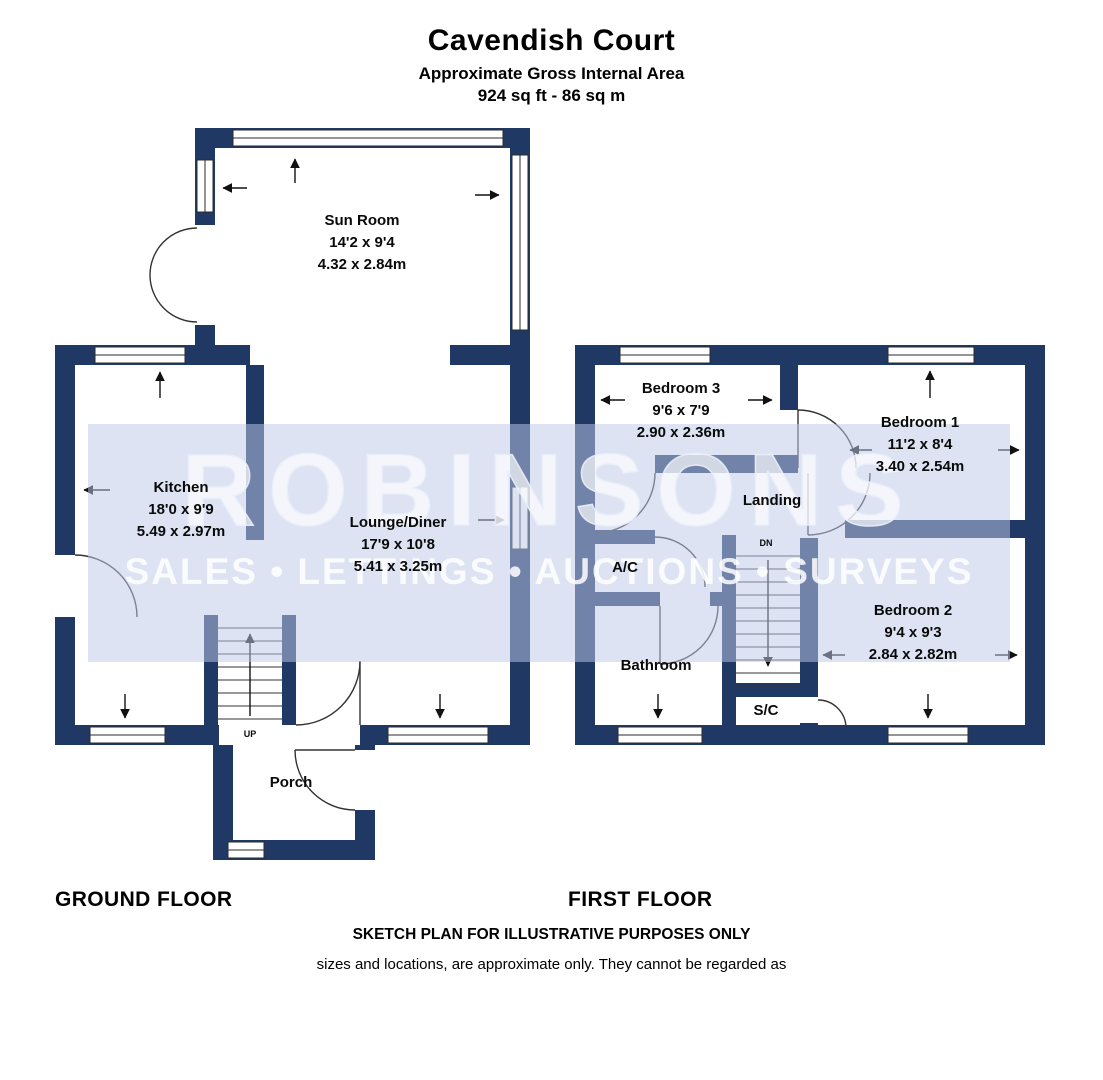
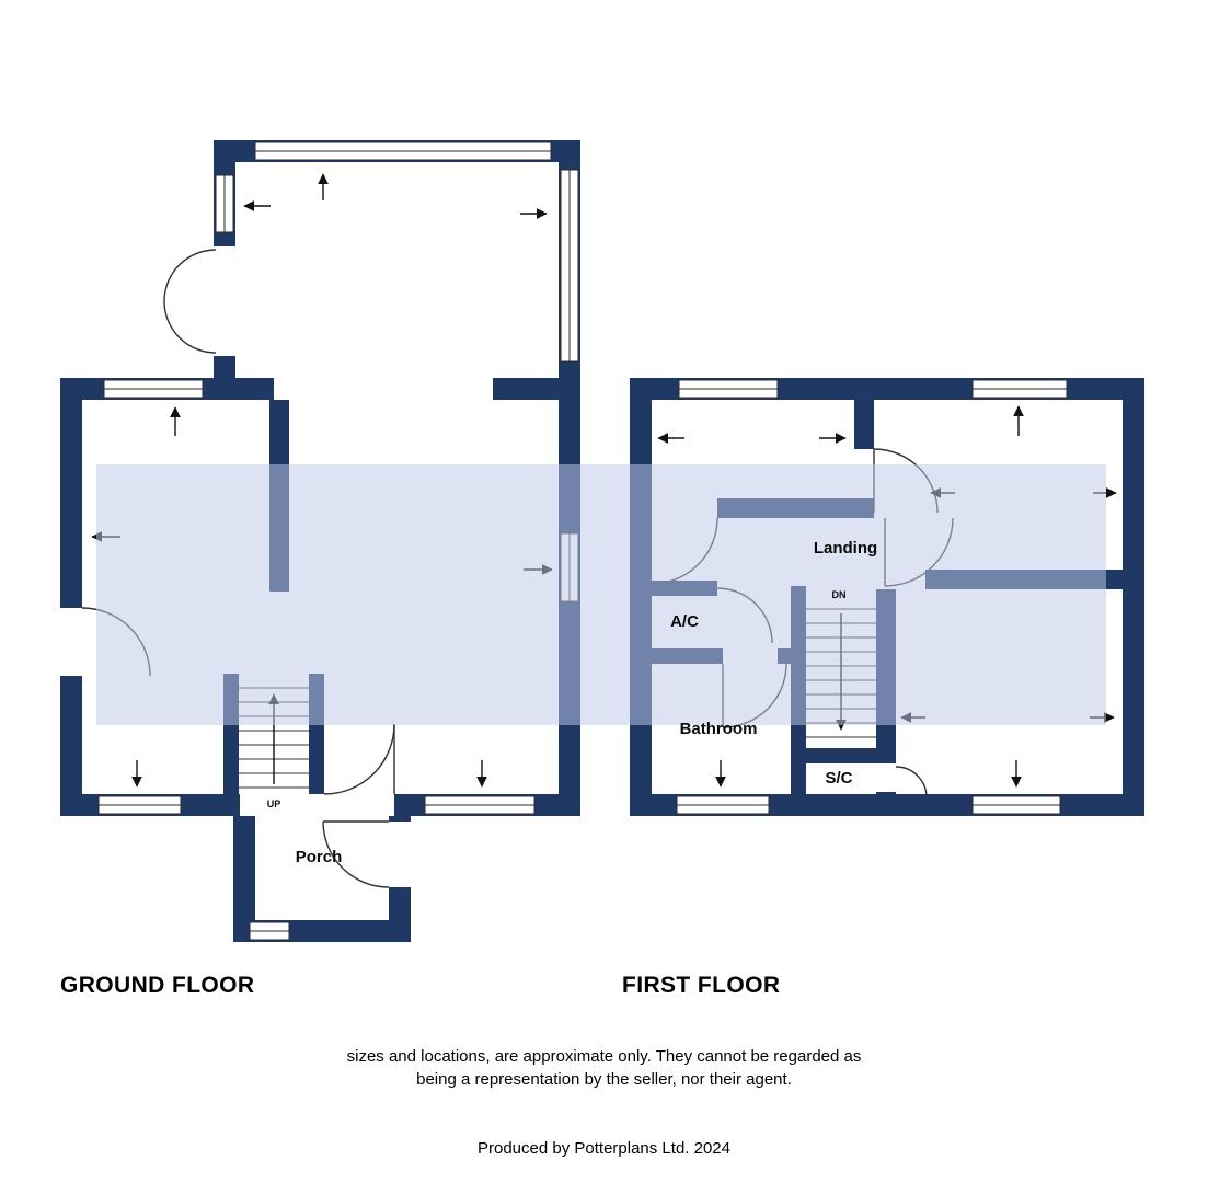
- Cavendish Court
- Approximate Gross Internal Area
- 924 sq ft - 86 sq m
- ROBINSONS
- SALES • LETTINGS • AUCTIONS • SURVEYS
- Sun Room
- 14'2 x 9'4
- 4.32 x 2.84m
- Kitchen
- 18'0 x 9'9
- 5.49 x 2.97m
- Lounge/Diner
- 17'9 x 10'8
- 5.41 x 3.25m
  Porch
  UP
- Bedroom 3
- 9'6 x 7'9
- 2.90 x 2.36m
- Bedroom 1
- 11'2 x 8'4
- 3.40 x 2.54m
- Bedroom 2
- 9'4 x 9'3
- 2.84 x 2.82m
  Landing
  A/C
  Bathroom
  S/C
  DN
  GROUND FLOOR
  FIRST FLOOR
- SKETCH PLAN FOR ILLUSTRATIVE PURPOSES ONLY
  sizes and locations, are approximate only. They cannot be regarded as
+ being a representation by the seller, nor their agent.
+ Produced by Potterplans Ltd. 2024
